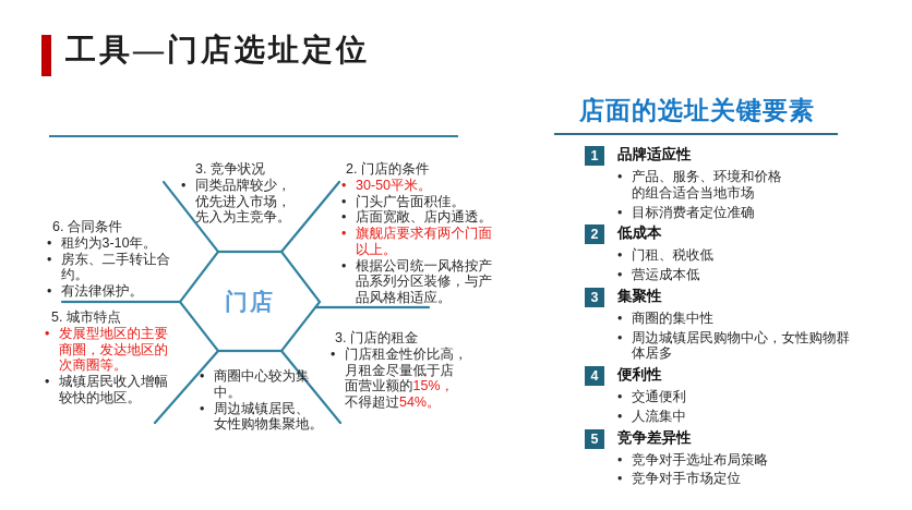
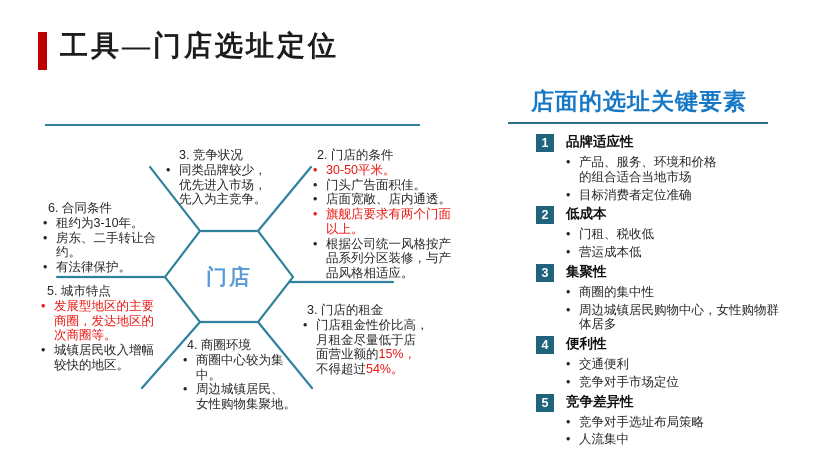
  工具—门店选址定位
  门店
  3. 竞争状况
  •
  同类品牌较少，
  优先进入市场，
  先入为主竞争。
  2. 门店的条件
  •
  30-50平米。
  •
  门头广告面积佳。
  •
  店面宽敞、店内通透。
  •
  旗舰店要求有两个门面
  以上。
  •
  根据公司统一风格按产
  品系列分区装修，与产
  品风格相适应。
  3. 门店的租金
  •
  门店租金性价比高，
  月租金尽量低于店
  面营业额的15%，
  不得超过54%。
+ 4. 商圈环境
  •
  商圈中心较为集
  中。
  •
  周边城镇居民、
  女性购物集聚地。
  5. 城市特点
  •
  发展型地区的主要
  商圈，发达地区的
  次商圈等。
  •
  城镇居民收入增幅
  较快的地区。
  6. 合同条件
  •
  租约为3-10年。
  •
  房东、二手转让合
  约。
  •
  有法律保护。
  店面的选址关键要素
  1
  品牌适应性
  •
  产品、服务、环境和价格
  的组合适合当地市场
  •
  目标消费者定位准确
  2
  低成本
  •
  门租、税收低
  •
  营运成本低
  3
  集聚性
  •
  商圈的集中性
  •
  周边城镇居民购物中心，女性购物群
  体居多
  4
  便利性
  •
  交通便利
  •
- 人流集中
+ 竞争对手市场定位
  5
  竞争差异性
  •
  竞争对手选址布局策略
  •
- 竞争对手市场定位
+ 人流集中
